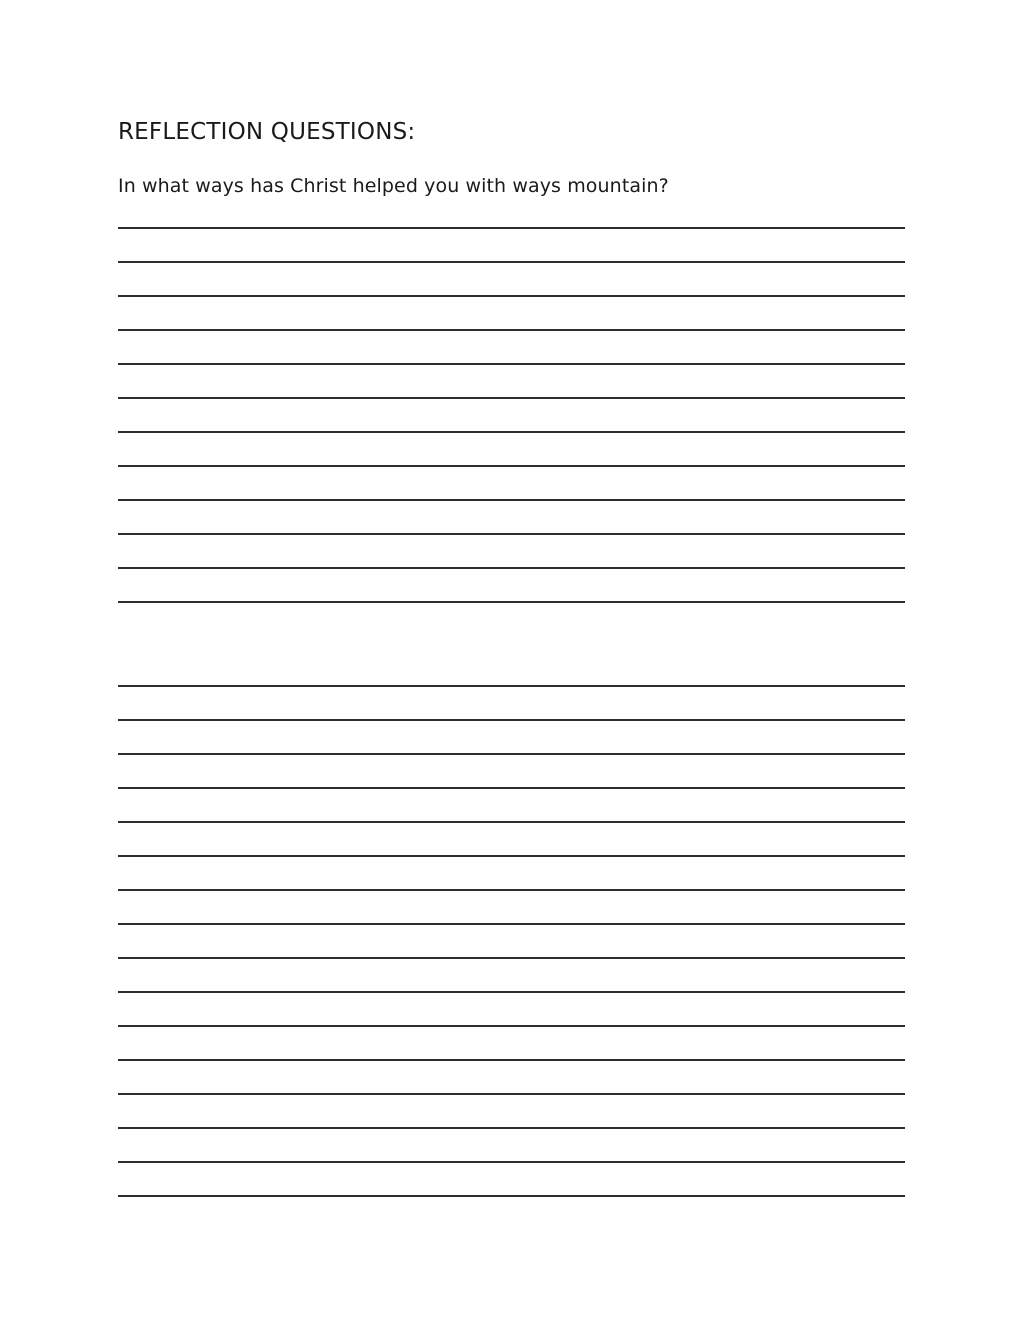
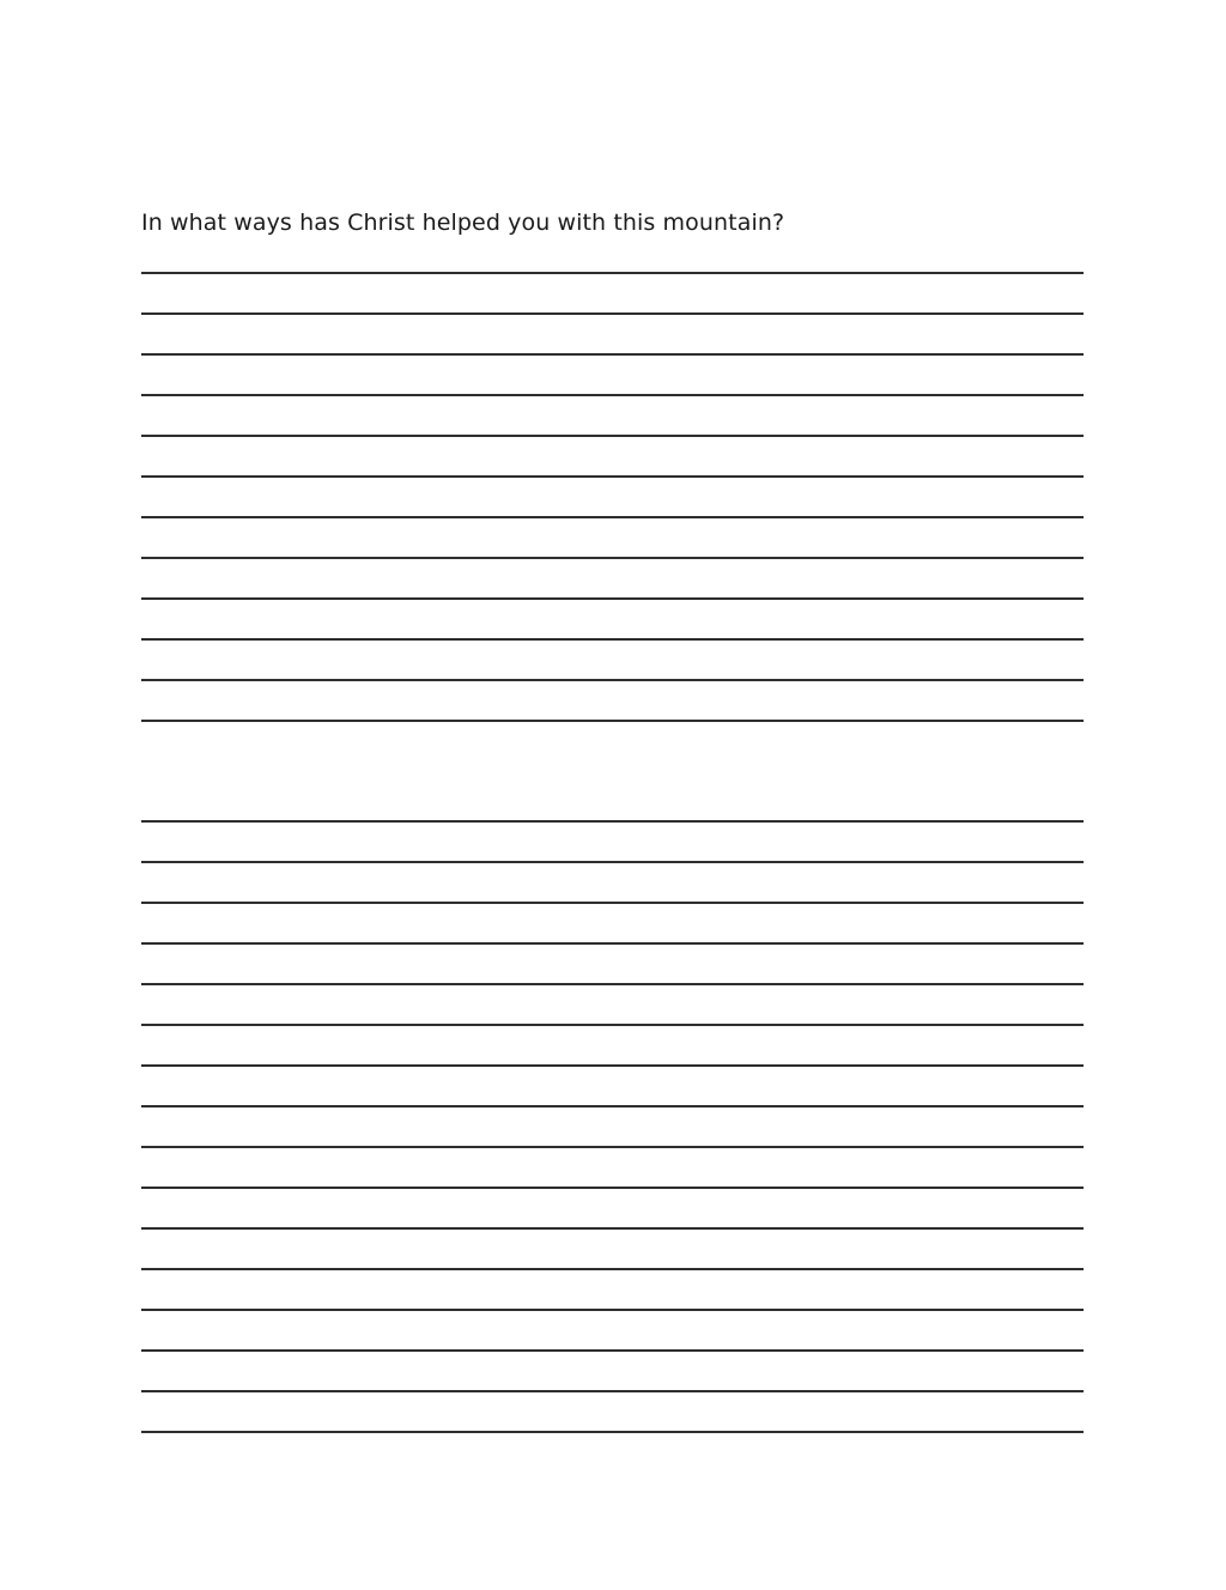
- REFLECTION QUESTIONS:
- In what ways has Christ helped you with ways mountain?
+ In what ways has Christ helped you with this mountain?
